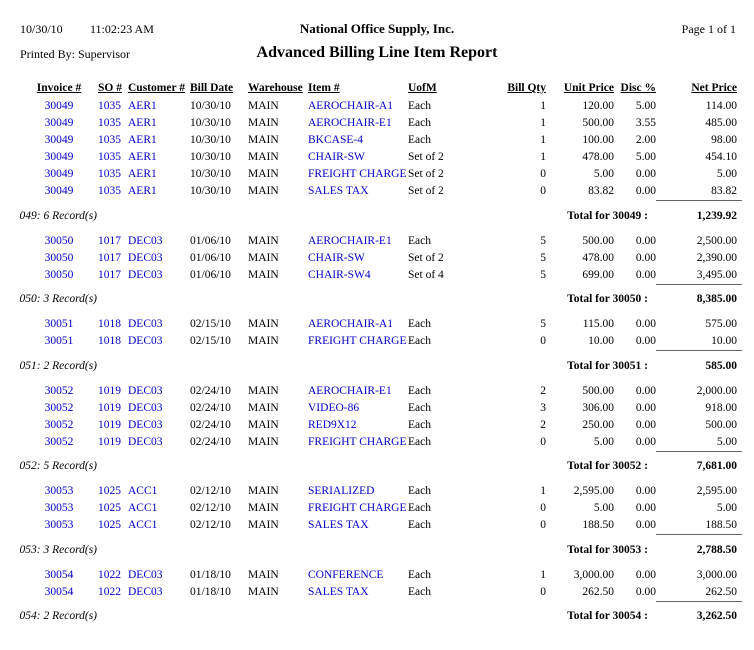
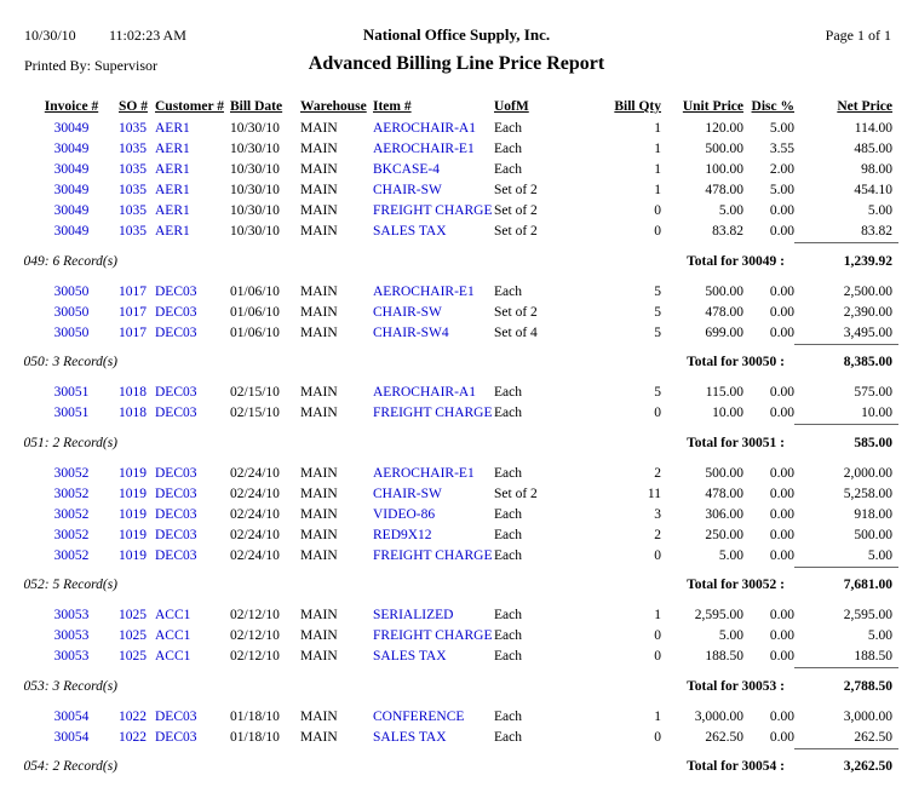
  10/30/10
  11:02:23 AM
  National Office Supply, Inc.
  Page 1 of 1
  Printed By: Supervisor
- Advanced Billing Line Item Report
+ Advanced Billing Line Price Report
  Invoice #	SO #	Customer #	Bill Date	Warehouse	Item #	UofM	Bill Qty	Unit Price	Disc %	Net Price
  30049	1035	AER1	10/30/10	MAIN	AEROCHAIR-A1	Each	1	120.00	5.00	114.00
  30049	1035	AER1	10/30/10	MAIN	AEROCHAIR-E1	Each	1	500.00	3.55	485.00
  30049	1035	AER1	10/30/10	MAIN	BKCASE-4	Each	1	100.00	2.00	98.00
  30049	1035	AER1	10/30/10	MAIN	CHAIR-SW	Set of 2	1	478.00	5.00	454.10
  30049	1035	AER1	10/30/10	MAIN	FREIGHT CHARGE	Set of 2	0	5.00	0.00	5.00
  30049	1035	AER1	10/30/10	MAIN	SALES TAX	Set of 2	0	83.82	0.00	83.82
  049: 6 Record(s)	Total for 30049 :	1,239.92
  30050	1017	DEC03	01/06/10	MAIN	AEROCHAIR-E1	Each	5	500.00	0.00	2,500.00
  30050	1017	DEC03	01/06/10	MAIN	CHAIR-SW	Set of 2	5	478.00	0.00	2,390.00
  30050	1017	DEC03	01/06/10	MAIN	CHAIR-SW4	Set of 4	5	699.00	0.00	3,495.00
  050: 3 Record(s)	Total for 30050 :	8,385.00
  30051	1018	DEC03	02/15/10	MAIN	AEROCHAIR-A1	Each	5	115.00	0.00	575.00
  30051	1018	DEC03	02/15/10	MAIN	FREIGHT CHARGE	Each	0	10.00	0.00	10.00
  051: 2 Record(s)	Total for 30051 :	585.00
  30052	1019	DEC03	02/24/10	MAIN	AEROCHAIR-E1	Each	2	500.00	0.00	2,000.00
+ 30052	1019	DEC03	02/24/10	MAIN	CHAIR-SW	Set of 2	11	478.00	0.00	5,258.00
  30052	1019	DEC03	02/24/10	MAIN	VIDEO-86	Each	3	306.00	0.00	918.00
  30052	1019	DEC03	02/24/10	MAIN	RED9X12	Each	2	250.00	0.00	500.00
  30052	1019	DEC03	02/24/10	MAIN	FREIGHT CHARGE	Each	0	5.00	0.00	5.00
  052: 5 Record(s)	Total for 30052 :	7,681.00
  30053	1025	ACC1	02/12/10	MAIN	SERIALIZED	Each	1	2,595.00	0.00	2,595.00
  30053	1025	ACC1	02/12/10	MAIN	FREIGHT CHARGE	Each	0	5.00	0.00	5.00
  30053	1025	ACC1	02/12/10	MAIN	SALES TAX	Each	0	188.50	0.00	188.50
  053: 3 Record(s)	Total for 30053 :	2,788.50
  30054	1022	DEC03	01/18/10	MAIN	CONFERENCE	Each	1	3,000.00	0.00	3,000.00
  30054	1022	DEC03	01/18/10	MAIN	SALES TAX	Each	0	262.50	0.00	262.50
  054: 2 Record(s)	Total for 30054 :	3,262.50
